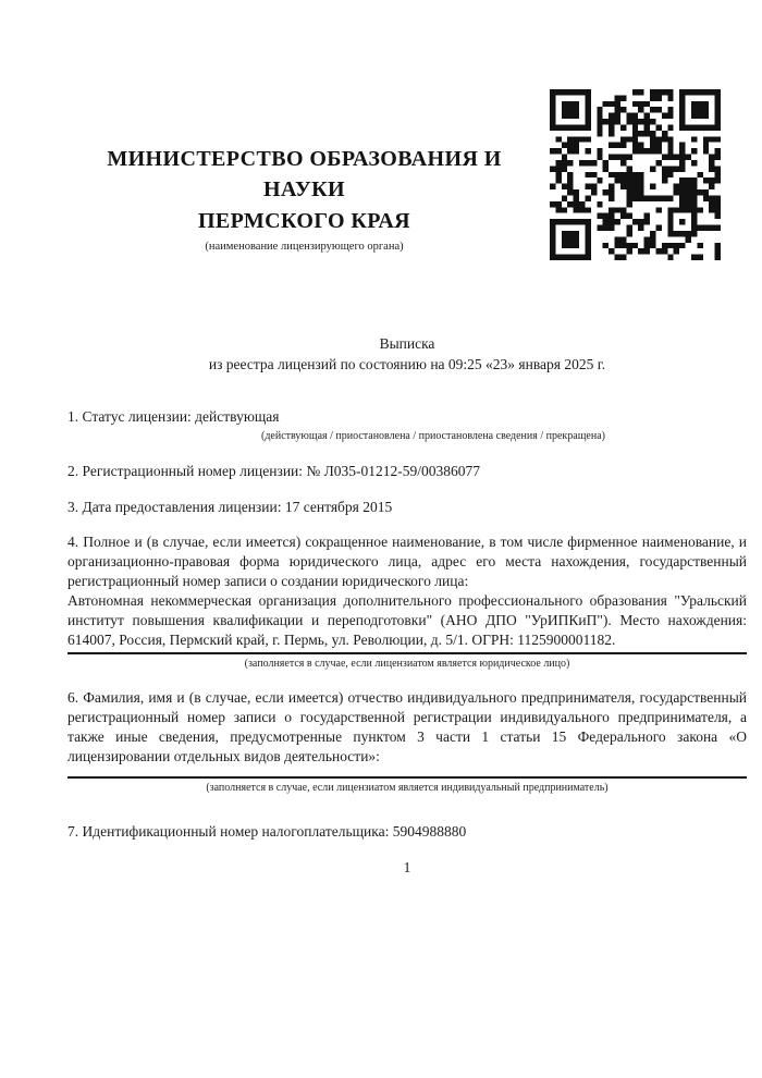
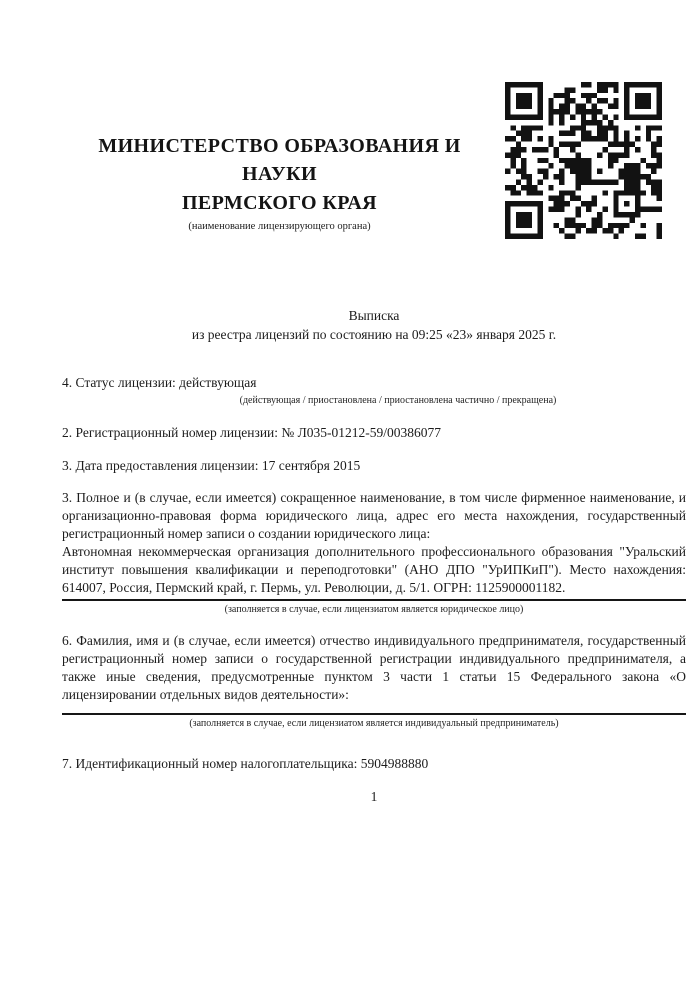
  МИНИСТЕРСТВО ОБРАЗОВАНИЯ И НАУКИ
  ПЕРМСКОГО КРАЯ
  (наименование лицензирующего органа)
  Выписка
  из реестра лицензий по состоянию на 09:25 «23» января 2025 г.
- 1. Статус лицензии: действующая
+ 4. Статус лицензии: действующая
- (действующая / приостановлена / приостановлена сведения / прекращена)
+ (действующая / приостановлена / приостановлена частично / прекращена)
  2. Регистрационный номер лицензии: № Л035-01212-59/00386077
  3. Дата предоставления лицензии: 17 сентября 2015
- 4. Полное и (в случае, если имеется) сокращенное наименование, в том числе фирменное наименование, и организационно-правовая форма юридического лица, адрес его места нахождения, государственный регистрационный номер записи о создании юридического лица:
+ 3. Полное и (в случае, если имеется) сокращенное наименование, в том числе фирменное наименование, и организационно-правовая форма юридического лица, адрес его места нахождения, государственный регистрационный номер записи о создании юридического лица:
  Автономная некоммерческая организация дополнительного профессионального образования "Уральский институт повышения квалификации и переподготовки" (АНО ДПО "УрИПКиП"). Место нахождения: 614007, Россия, Пермский край, г. Пермь, ул. Революции, д. 5/1. ОГРН: 1125900001182.
  (заполняется в случае, если лицензиатом является юридическое лицо)
  6. Фамилия, имя и (в случае, если имеется) отчество индивидуального предпринимателя, государственный регистрационный номер записи о государственной регистрации индивидуального предпринимателя, а также иные сведения, предусмотренные пунктом 3 части 1 статьи 15 Федерального закона «О лицензировании отдельных видов деятельности»:
  (заполняется в случае, если лицензиатом является индивидуальный предприниматель)
  7. Идентификационный номер налогоплательщика: 5904988880
  1
